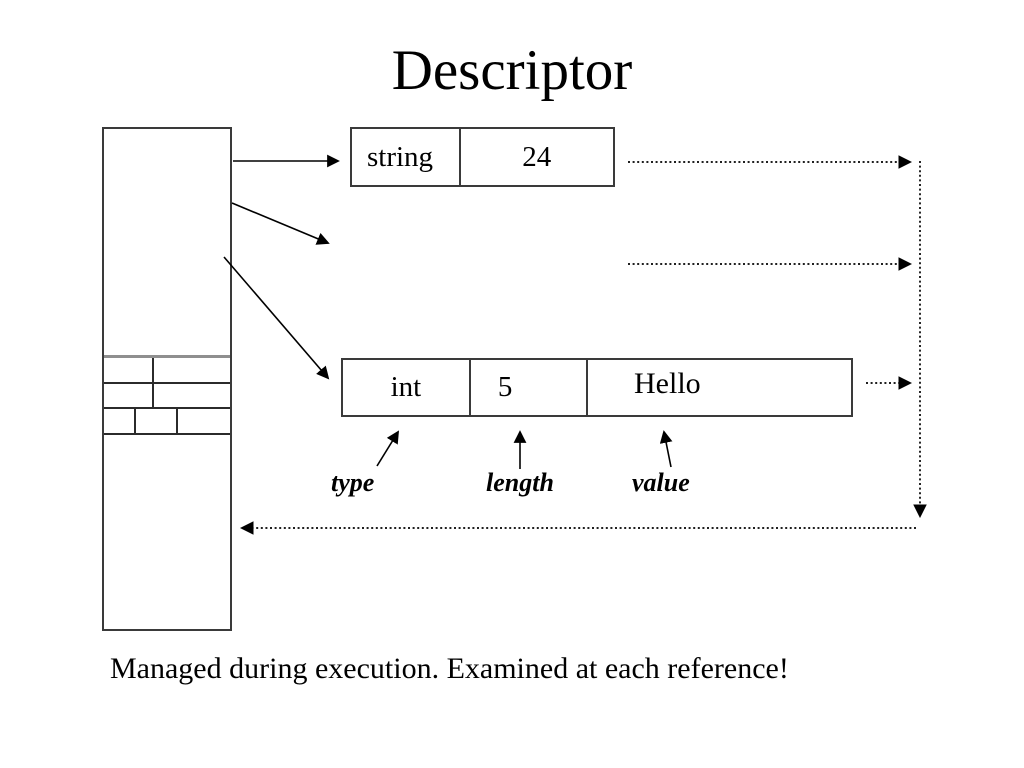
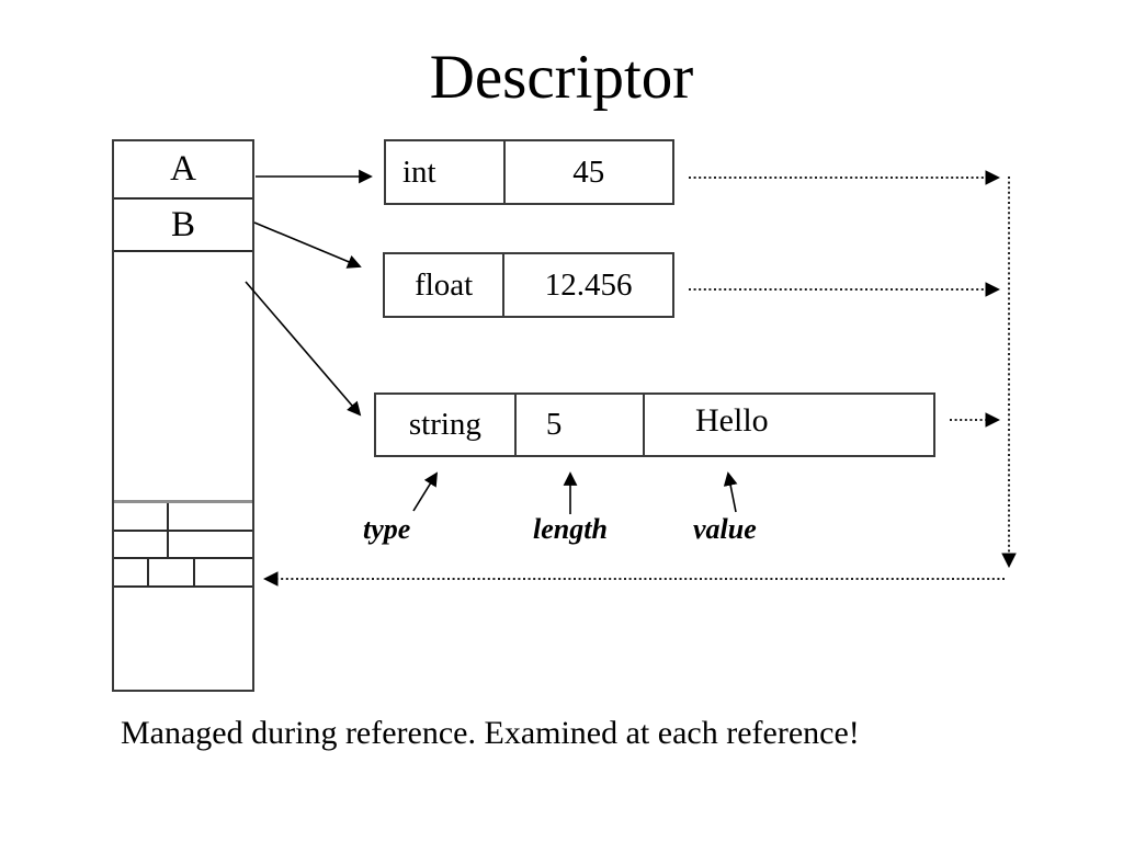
  Descriptor
+ A
+ B
- string
+ int
- 24
+ 45
+ float
+ 12.456
- int
+ string
  5
  Hello
  type
  length
  value
- Managed during execution. Examined at each reference!
+ Managed during reference. Examined at each reference!
